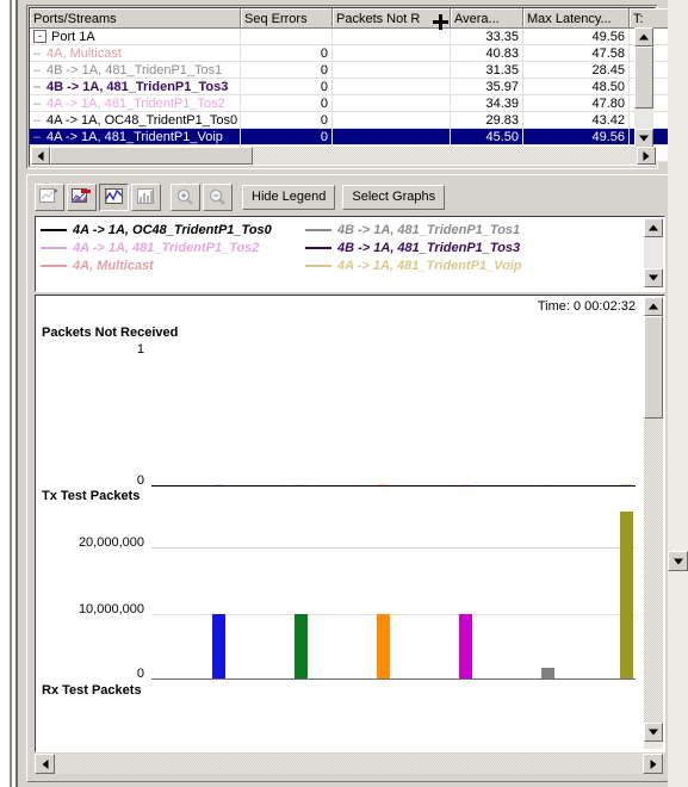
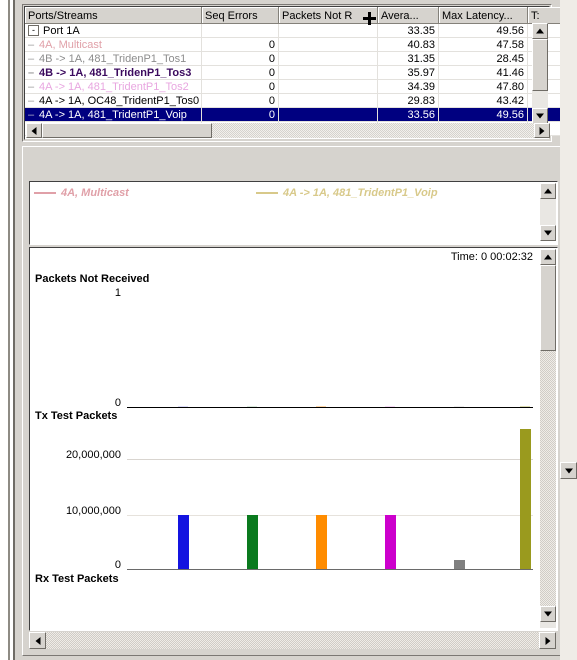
  Ports/Streams	Seq Errors	Packets Not R	Avera...	Max Latency...	T:
  - Port 1A			33.35	49.56
  – 4A, Multicast	0		40.83	47.58
  – 4B -> 1A, 481_TridenP1_Tos1	0		31.35	28.45
- – 4B -> 1A, 481_TridenP1_Tos3	0		35.97	48.50
+ – 4B -> 1A, 481_TridenP1_Tos3	0		35.97	41.46
  – 4A -> 1A, 481_TridentP1_Tos2	0		34.39	47.80
  – 4A -> 1A, OC48_TridentP1_Tos0	0		29.83	43.42
- – 4A -> 1A, 481_TridentP1_Voip	0		45.50	49.56
+ – 4A -> 1A, 481_TridentP1_Voip	0		33.56	49.56
- Hide Legend
- Select Graphs
- 4A -> 1A, OC48_TridentP1_Tos0
- 4B -> 1A, 481_TridenP1_Tos1
- 4A -> 1A, 481_TridentP1_Tos2
- 4B -> 1A, 481_TridenP1_Tos3
  4A, Multicast
  4A -> 1A, 481_TridentP1_Voip
  Time: 0 00:02:32
  Packets Not Received
  1
  0
  Tx Test Packets
  20,000,000
  10,000,000
  0
  Rx Test Packets
